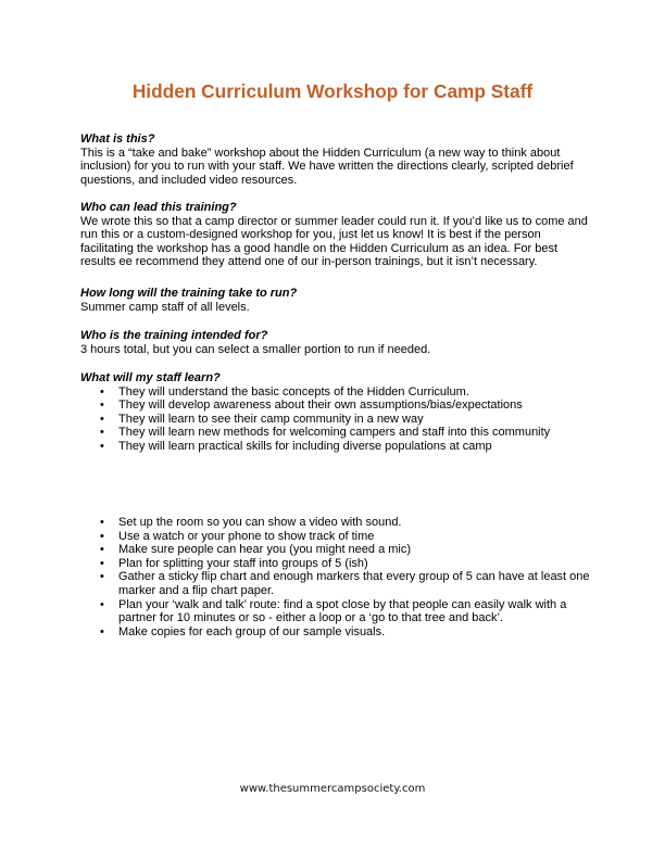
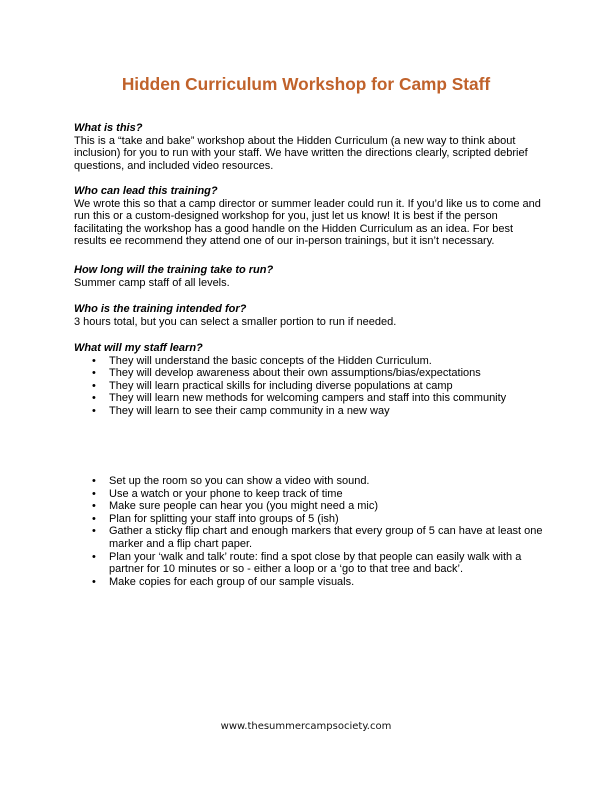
  Hidden Curriculum Workshop for Camp Staff
  What is this?
  This is a “take and bake” workshop about the Hidden Curriculum (a new way to think about inclusion) for you to run with your staff. We have written the directions clearly, scripted debrief questions, and included video resources.
  Who can lead this training?
  We wrote this so that a camp director or summer leader could run it. If you’d like us to come and run this or a custom-designed workshop for you, just let us know! It is best if the person facilitating the workshop has a good handle on the Hidden Curriculum as an idea. For best results ee recommend they attend one of our in-person trainings, but it isn’t necessary.
  How long will the training take to run?
  Summer camp staff of all levels.
  Who is the training intended for?
  3 hours total, but you can select a smaller portion to run if needed.
  What will my staff learn?
  •
  They will understand the basic concepts of the Hidden Curriculum.
  •
  They will develop awareness about their own assumptions/bias/expectations
  •
- They will learn to see their camp community in a new way
+ They will learn practical skills for including diverse populations at camp
  •
  They will learn new methods for welcoming campers and staff into this community
  •
- They will learn practical skills for including diverse populations at camp
+ They will learn to see their camp community in a new way
  •
  Set up the room so you can show a video with sound.
  •
- Use a watch or your phone to show track of time
+ Use a watch or your phone to keep track of time
  •
  Make sure people can hear you (you might need a mic)
  •
  Plan for splitting your staff into groups of 5 (ish)
  •
  Gather a sticky flip chart and enough markers that every group of 5 can have at least one marker and a flip chart paper.
  •
  Plan your ‘walk and talk’ route: find a spot close by that people can easily walk with a partner for 10 minutes or so - either a loop or a ‘go to that tree and back’.
  •
  Make copies for each group of our sample visuals.
  www.thesummercampsociety.com
